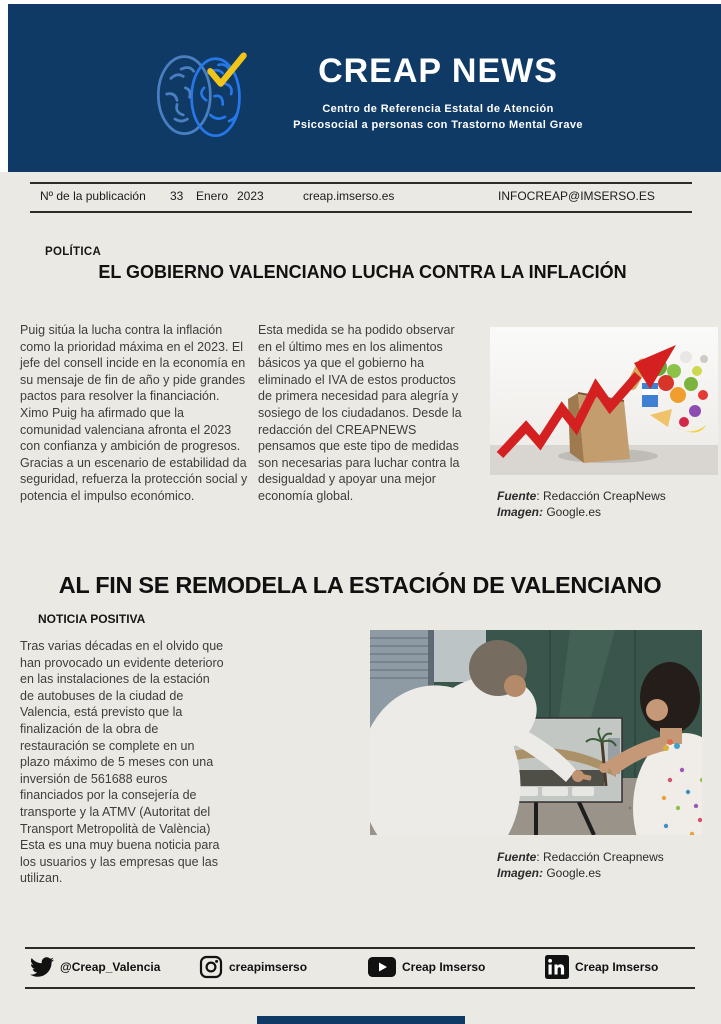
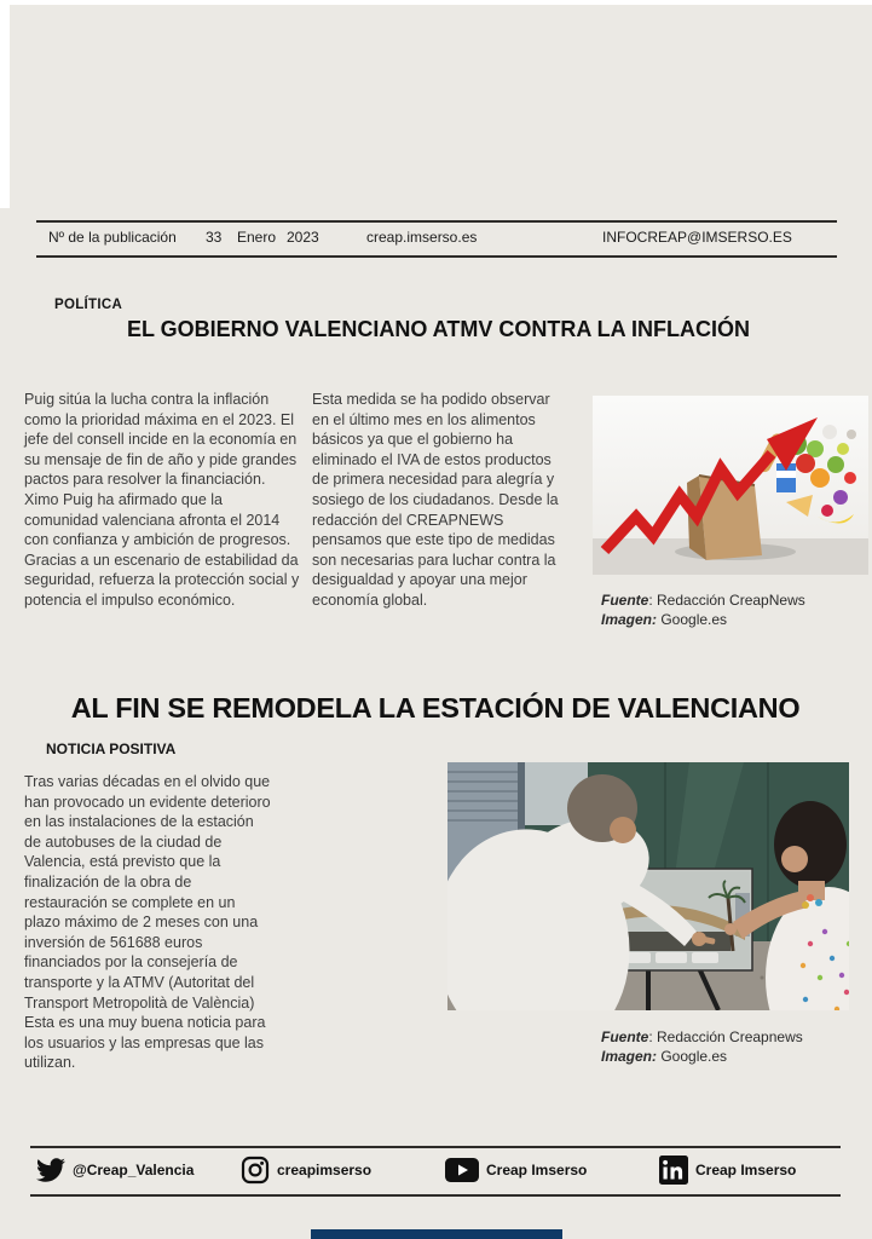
- CREAP NEWS
- Centro de Referencia Estatal de Atención
- Psicosocial a personas con Trastorno Mental Grave
  Nº de la publicación
  33
  Enero
  2023
  creap.imserso.es
  INFOCREAP@IMSERSO.ES
  POLÍTICA
- EL GOBIERNO VALENCIANO LUCHA CONTRA LA INFLACIÓN
+ EL GOBIERNO VALENCIANO ATMV CONTRA LA INFLACIÓN
- Puig sitúa la lucha contra la inflación como la prioridad máxima en el 2023. El jefe del consell incide en la economía en su mensaje de fin de año y pide grandes pactos para resolver la financiación. Ximo Puig ha afirmado que la comunidad valenciana afronta el 2023 con confianza y ambición de progresos. Gracias a un escenario de estabilidad da seguridad, refuerza la protección social y potencia el impulso económico.
+ Puig sitúa la lucha contra la inflación como la prioridad máxima en el 2023. El jefe del consell incide en la economía en su mensaje de fin de año y pide grandes pactos para resolver la financiación. Ximo Puig ha afirmado que la comunidad valenciana afronta el 2014 con confianza y ambición de progresos. Gracias a un escenario de estabilidad da seguridad, refuerza la protección social y potencia el impulso económico.
  Esta medida se ha podido observar en el último mes en los alimentos básicos ya que el gobierno ha eliminado el IVA de estos productos de primera necesidad para alegría y sosiego de los ciudadanos. Desde la redacción del CREAPNEWS pensamos que este tipo de medidas son necesarias para luchar contra la desigualdad y apoyar una mejor economía global.
  Fuente: Redacción CreapNews
  Imagen: Google.es
  AL FIN SE REMODELA LA ESTACIÓN DE VALENCIANO
  NOTICIA POSITIVA
- Tras varias décadas en el olvido que han provocado un evidente deterioro en las instalaciones de la estación de autobuses de la ciudad de Valencia, está previsto que la finalización de la obra de restauración se complete en un plazo máximo de 5 meses con una inversión de 561688 euros financiados por la consejería de transporte y la ATMV (Autoritat del Transport Metropolità de València) Esta es una muy buena noticia para los usuarios y las empresas que las utilizan.
+ Tras varias décadas en el olvido que han provocado un evidente deterioro en las instalaciones de la estación de autobuses de la ciudad de Valencia, está previsto que la finalización de la obra de restauración se complete en un plazo máximo de 2 meses con una inversión de 561688 euros financiados por la consejería de transporte y la ATMV (Autoritat del Transport Metropolità de València) Esta es una muy buena noticia para los usuarios y las empresas que las utilizan.
  Fuente: Redacción Creapnews
  Imagen: Google.es
  @Creap_Valencia
  creapimserso
  Creap Imserso
  Creap Imserso
